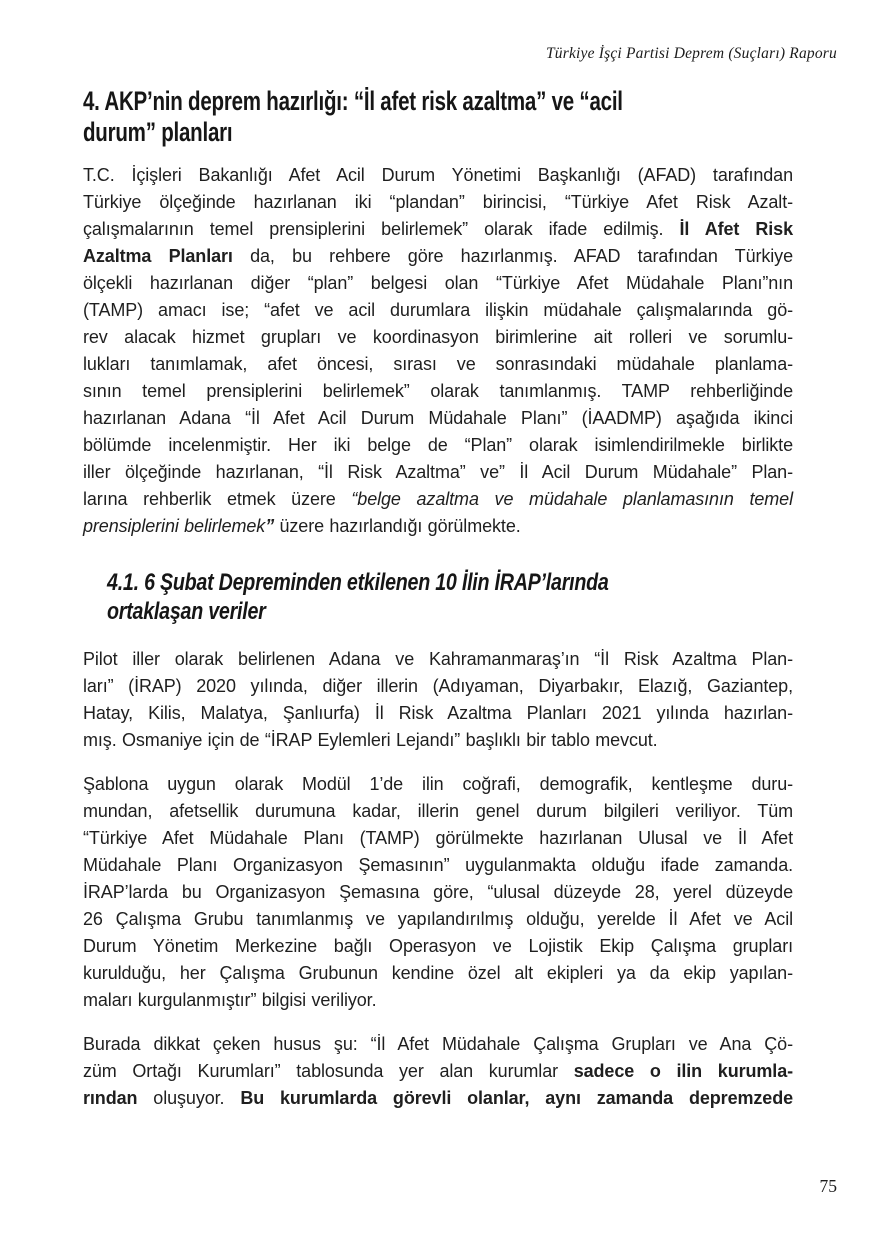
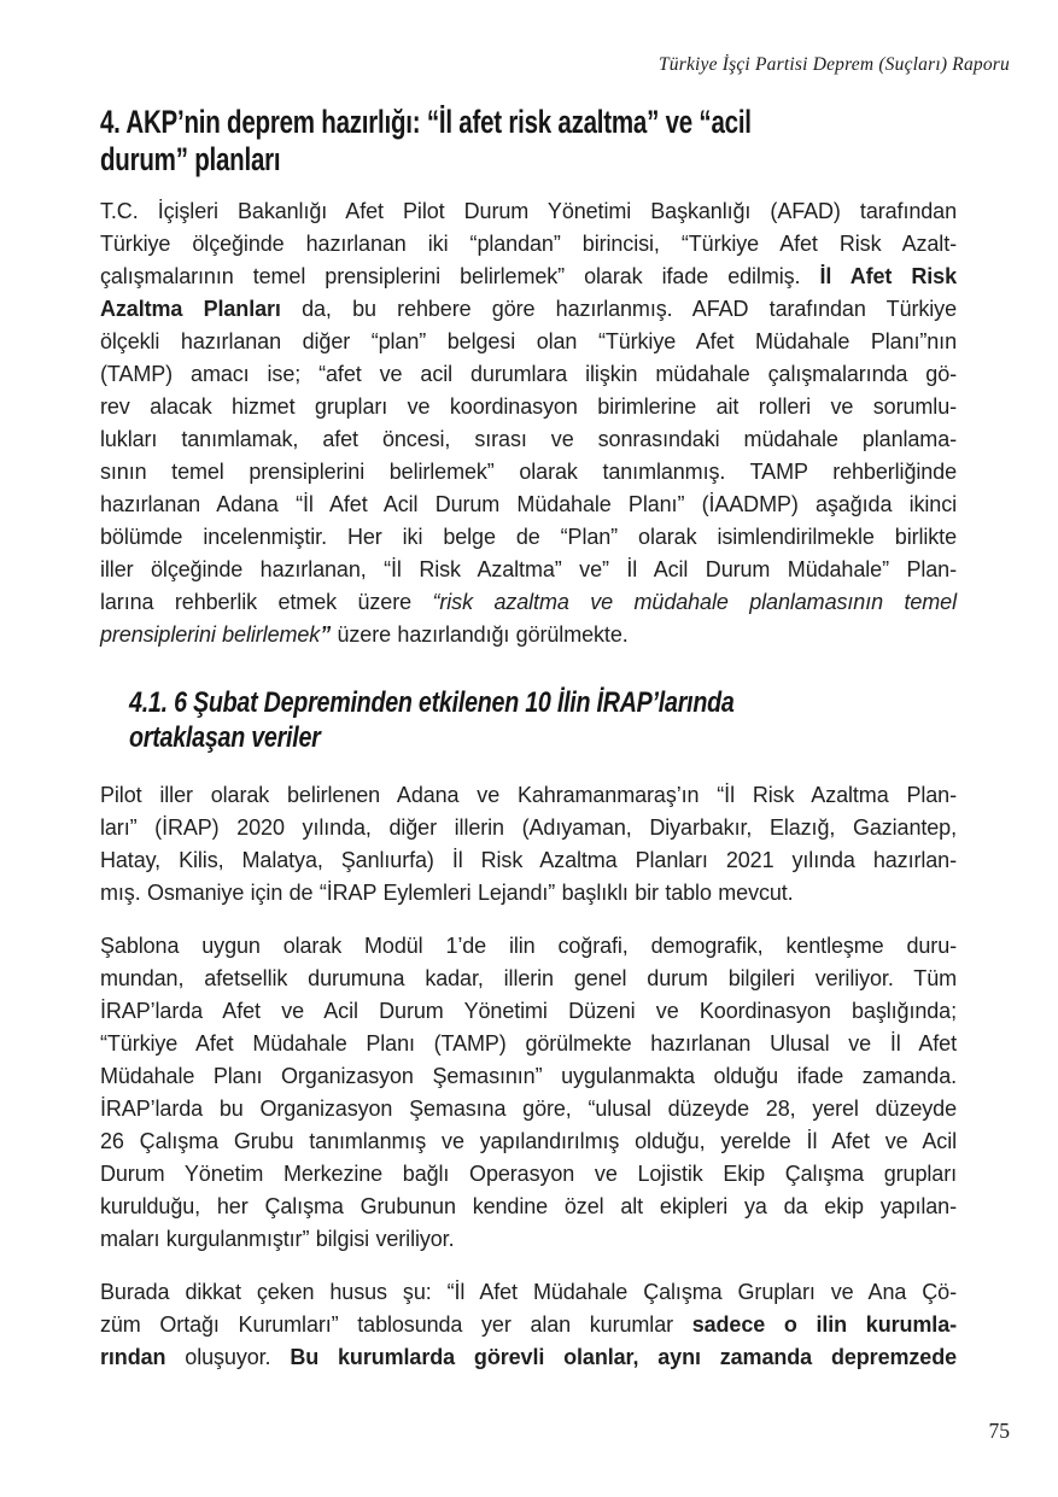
  Türkiye İşçi Partisi Deprem (Suçları) Raporu
  4. AKP’nin deprem hazırlığı: “İl afet risk azaltma” ve “acil
  durum” planları
- T.C. İçişleri Bakanlığı Afet Acil Durum Yönetimi Başkanlığı (AFAD) tarafından
+ T.C. İçişleri Bakanlığı Afet Pilot Durum Yönetimi Başkanlığı (AFAD) tarafından
  Türkiye ölçeğinde hazırlanan iki “plandan” birincisi, “Türkiye Afet Risk Azalt-
  çalışmalarının temel prensiplerini belirlemek” olarak ifade edilmiş. İl Afet Risk
  Azaltma Planları da, bu rehbere göre hazırlanmış. AFAD tarafından Türkiye
  ölçekli hazırlanan diğer “plan” belgesi olan “Türkiye Afet Müdahale Planı”nın
  (TAMP) amacı ise; “afet ve acil durumlara ilişkin müdahale çalışmalarında gö-
  rev alacak hizmet grupları ve koordinasyon birimlerine ait rolleri ve sorumlu-
  lukları tanımlamak, afet öncesi, sırası ve sonrasındaki müdahale planlama-
  sının temel prensiplerini belirlemek” olarak tanımlanmış. TAMP rehberliğinde
  hazırlanan Adana “İl Afet Acil Durum Müdahale Planı” (İAADMP) aşağıda ikinci
  bölümde incelenmiştir. Her iki belge de “Plan” olarak isimlendirilmekle birlikte
  iller ölçeğinde hazırlanan, “İl Risk Azaltma” ve” İl Acil Durum Müdahale” Plan-
- larına rehberlik etmek üzere “belge azaltma ve müdahale planlamasının temel
+ larına rehberlik etmek üzere “risk azaltma ve müdahale planlamasının temel
  prensiplerini belirlemek” üzere hazırlandığı görülmekte.
  4.1. 6 Şubat Depreminden etkilenen 10 İlin İRAP’larında
  ortaklaşan veriler
  Pilot iller olarak belirlenen Adana ve Kahramanmaraş’ın “İl Risk Azaltma Plan-
  ları” (İRAP) 2020 yılında, diğer illerin (Adıyaman, Diyarbakır, Elazığ, Gaziantep,
  Hatay, Kilis, Malatya, Şanlıurfa) İl Risk Azaltma Planları 2021 yılında hazırlan-
  mış. Osmaniye için de “İRAP Eylemleri Lejandı” başlıklı bir tablo mevcut.
  Şablona uygun olarak Modül 1’de ilin coğrafi, demografik, kentleşme duru-
  mundan, afetsellik durumuna kadar, illerin genel durum bilgileri veriliyor. Tüm
+ İRAP’larda Afet ve Acil Durum Yönetimi Düzeni ve Koordinasyon başlığında;
  “Türkiye Afet Müdahale Planı (TAMP) görülmekte hazırlanan Ulusal ve İl Afet
  Müdahale Planı Organizasyon Şemasının” uygulanmakta olduğu ifade zamanda.
  İRAP’larda bu Organizasyon Şemasına göre, “ulusal düzeyde 28, yerel düzeyde
  26 Çalışma Grubu tanımlanmış ve yapılandırılmış olduğu, yerelde İl Afet ve Acil
  Durum Yönetim Merkezine bağlı Operasyon ve Lojistik Ekip Çalışma grupları
  kurulduğu, her Çalışma Grubunun kendine özel alt ekipleri ya da ekip yapılan-
  maları kurgulanmıştır” bilgisi veriliyor.
  Burada dikkat çeken husus şu: “İl Afet Müdahale Çalışma Grupları ve Ana Çö-
  züm Ortağı Kurumları” tablosunda yer alan kurumlar sadece o ilin kurumla-
  rından oluşuyor. Bu kurumlarda görevli olanlar, aynı zamanda depremzede
  75
